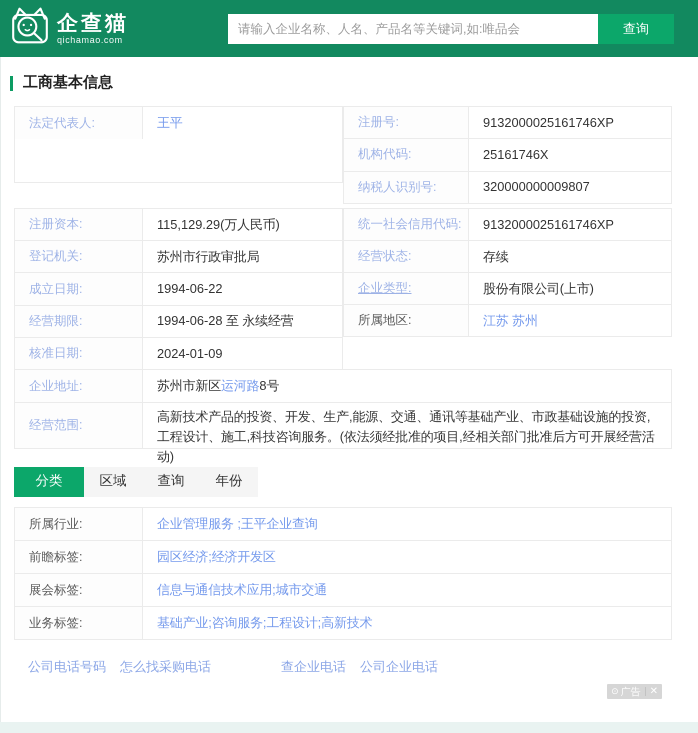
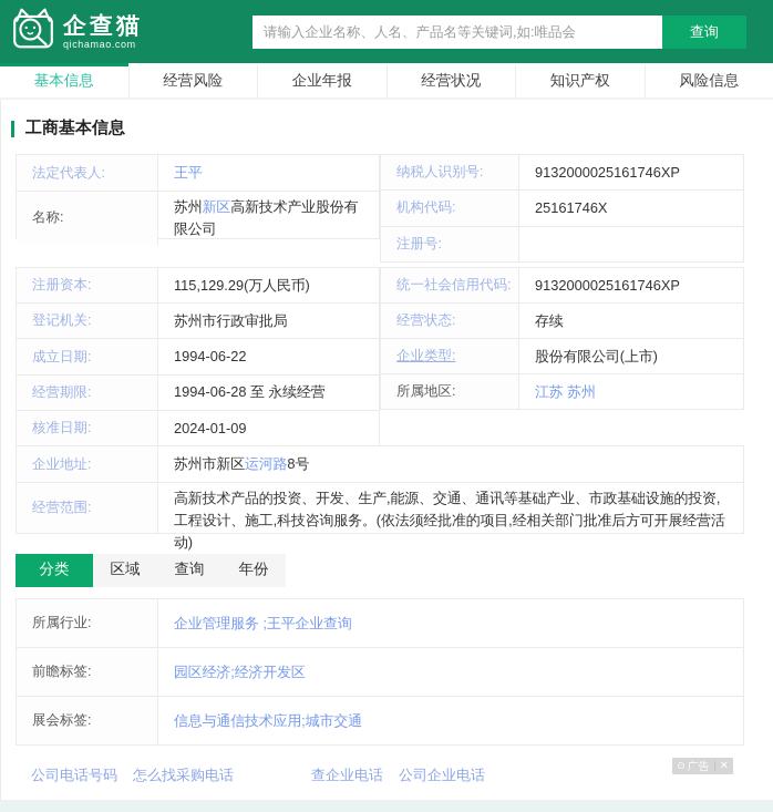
  企查猫
  qichamao.com
  请输入企业名称、人名、产品名等关键词,如:唯品会
  查询
+ 基本信息
+ 经营风险
+ 企业年报
+ 经营状况
+ 知识产权
+ 风险信息
  工商基本信息
  法定代表人:
  王平
+ 名称:
+ 苏州新区高新技术产业股份有限公司
  注册资本:
  115,129.29(万人民币)
  登记机关:
  苏州市行政审批局
  成立日期:
  1994-06-22
  经营期限:
  1994-06-28 至 永续经营
  核准日期:
  2024-01-09
- 注册号:
+ 纳税人识别号:
  9132000025161746XP
  机构代码:
  25161746X
- 纳税人识别号:
+ 注册号:
- 320000000009807
  统一社会信用代码:
  9132000025161746XP
  经营状态:
  存续
  企业类型:
  股份有限公司(上市)
  所属地区:
  江苏 苏州
  企业地址:
  苏州市新区运河路8号
  经营范围:
  高新技术产品的投资、开发、生产,能源、交通、通讯等基础产业、市政基础设施的投资,工程设计、施工,科技咨询服务。(依法须经批准的项目,经相关部门批准后方可开展经营活
  分类
  区域
  查询
  年份
  所属行业:
  企业管理服务 ;王平企业查询
  前瞻标签:
  园区经济;经济开发区
  展会标签:
  信息与通信技术应用;城市交通
- 业务标签:
- 基础产业;咨询服务;工程设计;高新技术
  公司电话号码
  怎么找采购电话
  查企业电话
  公司企业电话
  ⊙
  广告
  ✕
